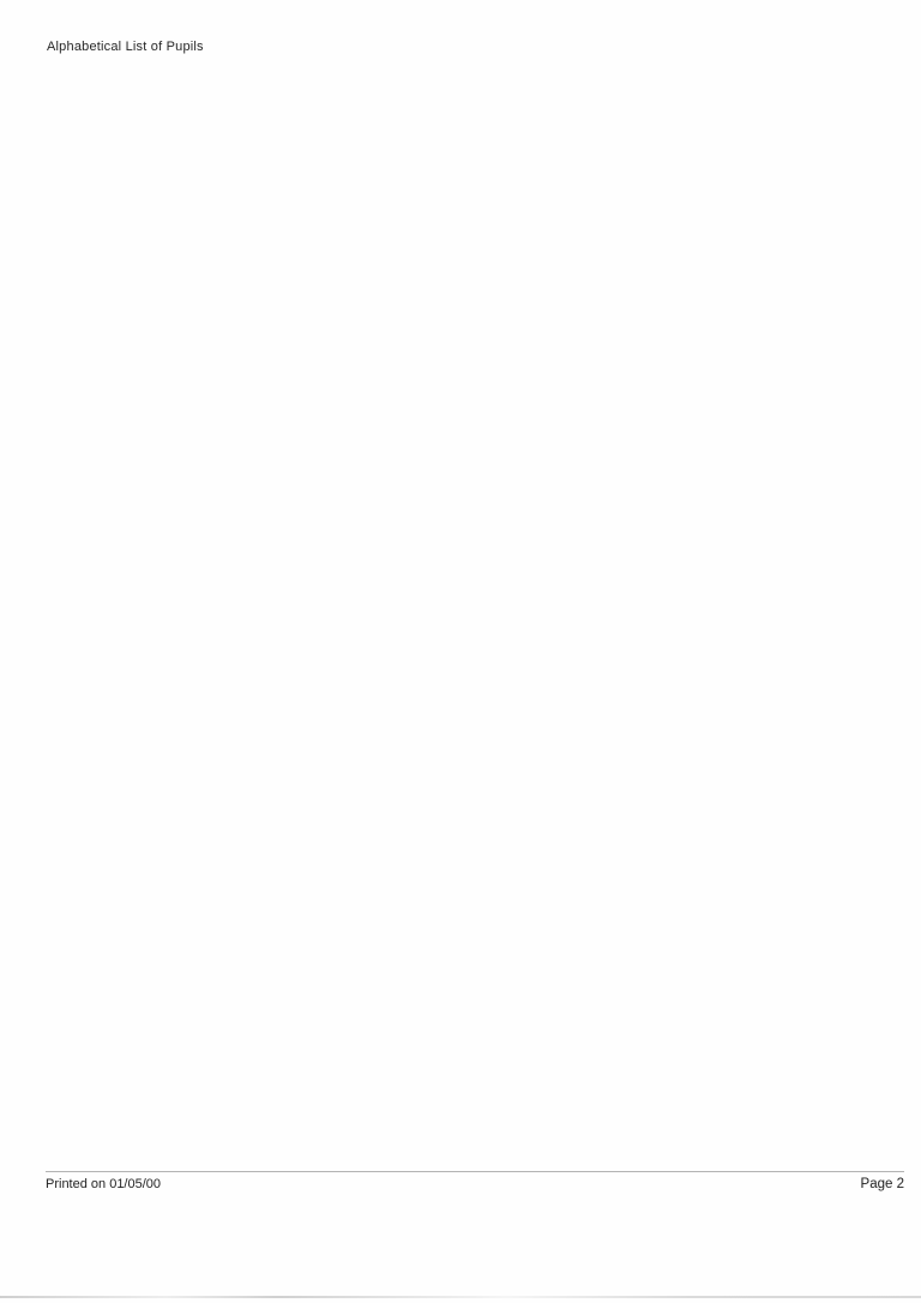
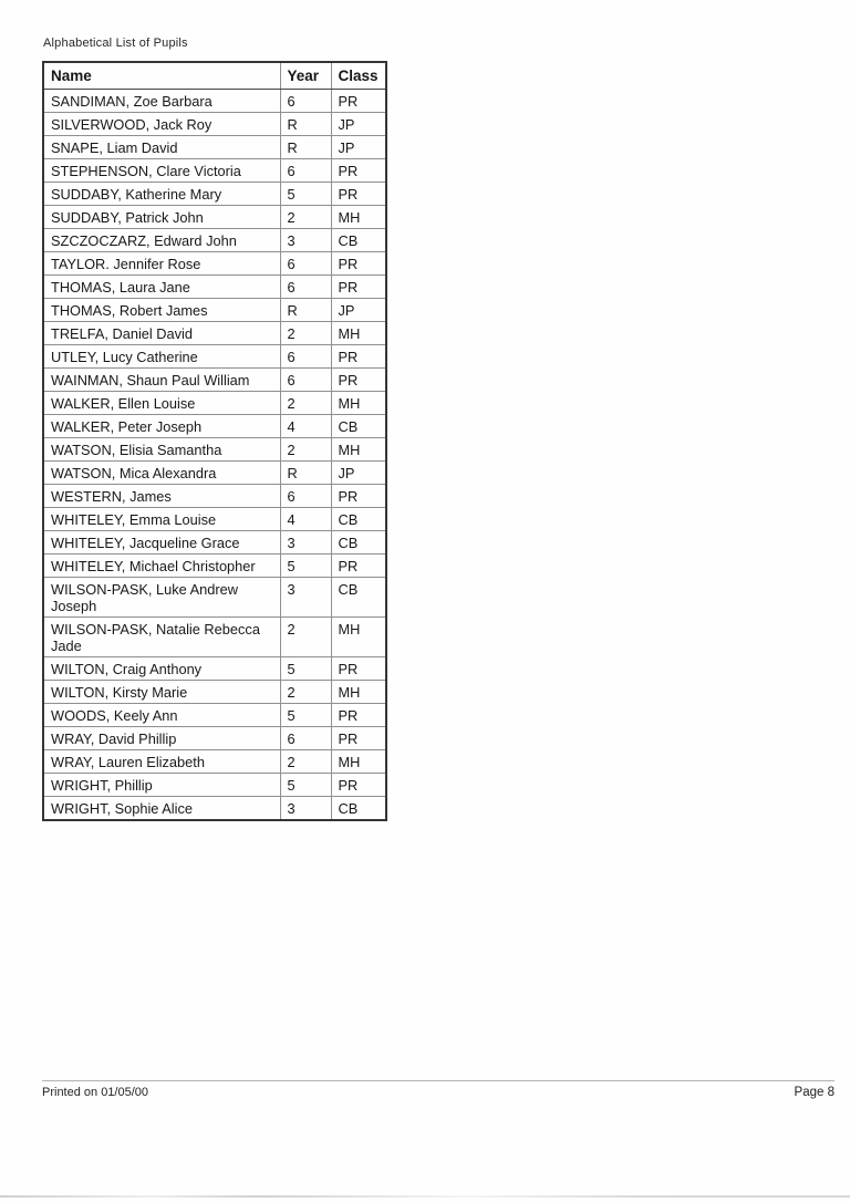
  Alphabetical List of Pupils
+ Name	Year	Class
+ SANDIMAN, Zoe Barbara	6	PR
+ SILVERWOOD, Jack Roy	R	JP
+ SNAPE, Liam David	R	JP
+ STEPHENSON, Clare Victoria	6	PR
+ SUDDABY, Katherine Mary	5	PR
+ SUDDABY, Patrick John	2	MH
+ SZCZOCZARZ, Edward John	3	CB
+ TAYLOR. Jennifer Rose	6	PR
+ THOMAS, Laura Jane	6	PR
+ THOMAS, Robert James	R	JP
+ TRELFA, Daniel David	2	MH
+ UTLEY, Lucy Catherine	6	PR
+ WAINMAN, Shaun Paul William	6	PR
+ WALKER, Ellen Louise	2	MH
+ WALKER, Peter Joseph	4	CB
+ WATSON, Elisia Samantha	2	MH
+ WATSON, Mica Alexandra	R	JP
+ WESTERN, James	6	PR
+ WHITELEY, Emma Louise	4	CB
+ WHITELEY, Jacqueline Grace	3	CB
+ WHITELEY, Michael Christopher	5	PR
+ WILSON-PASK, Luke Andrew Joseph	3	CB
+ WILSON-PASK, Natalie Rebecca Jade	2	MH
+ WILTON, Craig Anthony	5	PR
+ WILTON, Kirsty Marie	2	MH
+ WOODS, Keely Ann	5	PR
+ WRAY, David Phillip	6	PR
+ WRAY, Lauren Elizabeth	2	MH
+ WRIGHT, Phillip	5	PR
+ WRIGHT, Sophie Alice	3	CB
  Printed on 01/05/00
- Page 2
+ Page 8
